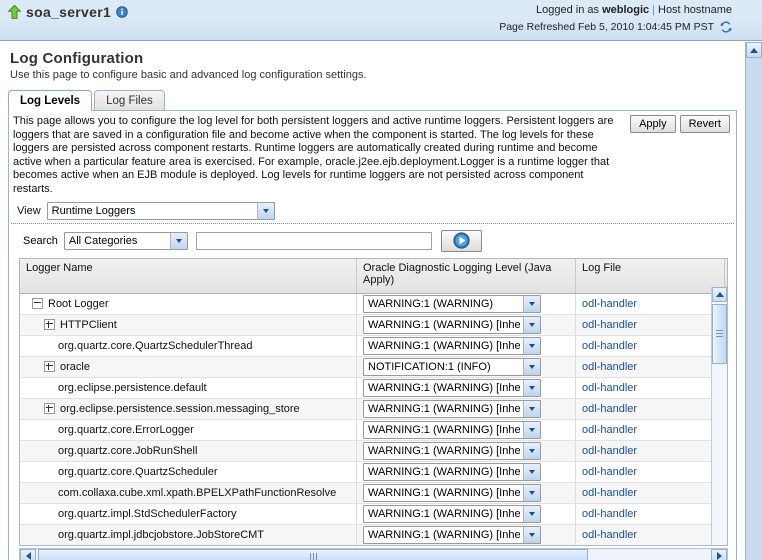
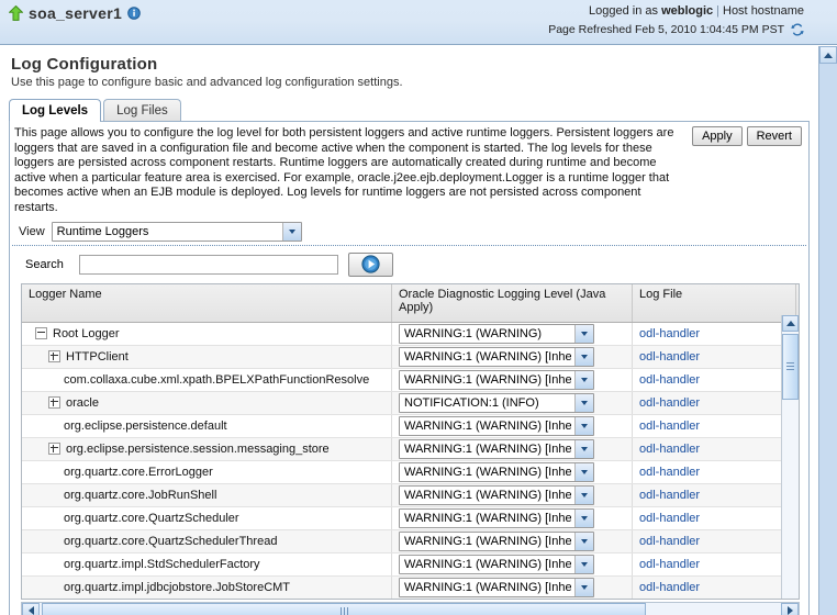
  soa_server1
  Logged in as weblogic | Host hostname
  Page Refreshed Feb 5, 2010 1:04:45 PM PST
  Log Configuration
  Use this page to configure basic and advanced log configuration settings.
  Log Levels
  Log Files
  This page allows you to configure the log level for both persistent loggers and active runtime loggers. Persistent loggers are loggers that are saved in a configuration file and become active when the component is started. The log levels for these loggers are persisted across component restarts. Runtime loggers are automatically created during runtime and become active when a particular feature area is exercised. For example, oracle.j2ee.ejb.deployment.Logger is a runtime logger that becomes active when an EJB module is deployed. Log levels for runtime loggers are not persisted across component restarts.
  Apply
  Revert
  View
  Runtime Loggers
  Search
- All Categories
  Logger Name	Oracle Diagnostic Logging Level (Java Apply)	Log File
  Root Logger	WARNING:1 (WARNING)	odl-handler
  HTTPClient	WARNING:1 (WARNING) [Inhe	odl-handler
- org.quartz.core.QuartzSchedulerThread	WARNING:1 (WARNING) [Inhe	odl-handler
+ com.collaxa.cube.xml.xpath.BPELXPathFunctionResolve	WARNING:1 (WARNING) [Inhe	odl-handler
  oracle	NOTIFICATION:1 (INFO)	odl-handler
  org.eclipse.persistence.default	WARNING:1 (WARNING) [Inhe	odl-handler
  org.eclipse.persistence.session.messaging_store	WARNING:1 (WARNING) [Inhe	odl-handler
  org.quartz.core.ErrorLogger	WARNING:1 (WARNING) [Inhe	odl-handler
  org.quartz.core.JobRunShell	WARNING:1 (WARNING) [Inhe	odl-handler
  org.quartz.core.QuartzScheduler	WARNING:1 (WARNING) [Inhe	odl-handler
- com.collaxa.cube.xml.xpath.BPELXPathFunctionResolve	WARNING:1 (WARNING) [Inhe	odl-handler
+ org.quartz.core.QuartzSchedulerThread	WARNING:1 (WARNING) [Inhe	odl-handler
  org.quartz.impl.StdSchedulerFactory	WARNING:1 (WARNING) [Inhe	odl-handler
  org.quartz.impl.jdbcjobstore.JobStoreCMT	WARNING:1 (WARNING) [Inhe	odl-handler
